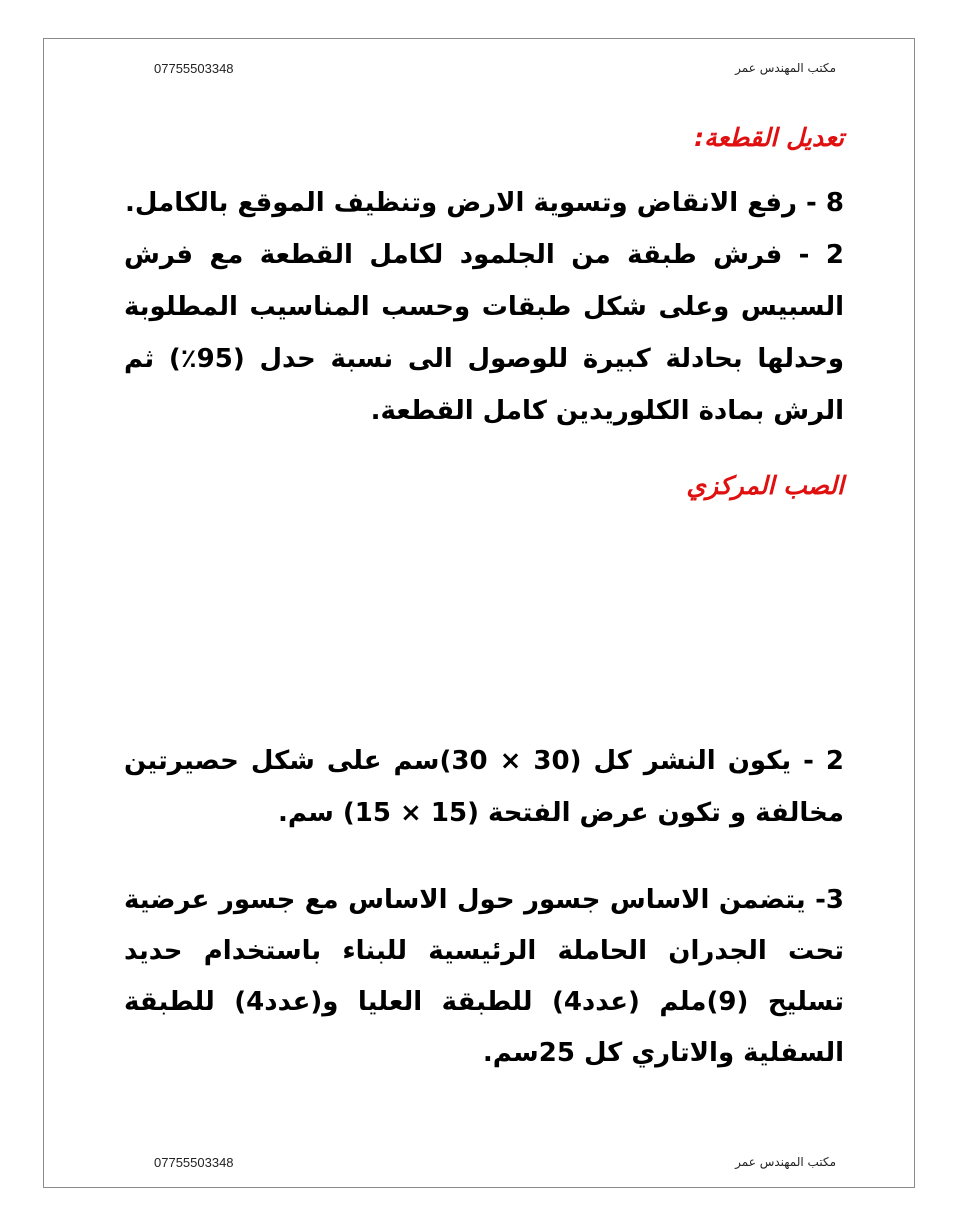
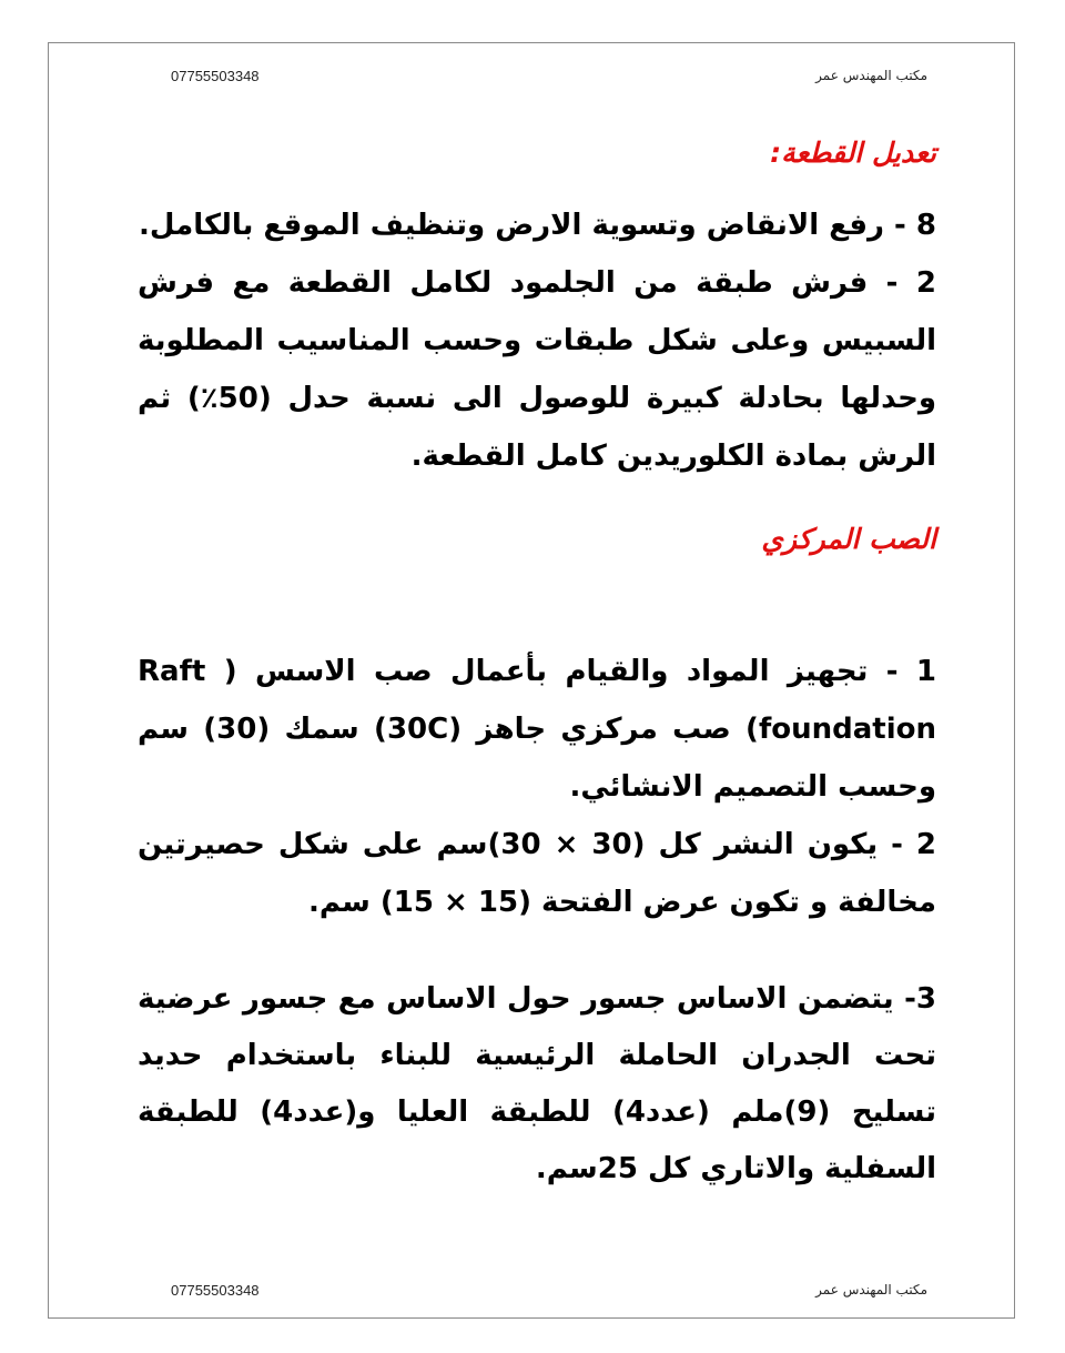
  07755503348
  مكتب المهندس عمر
  تعديل القطعة:
  8 - رفع الانقاض وتسوية الارض وتنظيف الموقع بالكامل.
- 2 - فرش طبقة من الجلمود لكامل القطعة مع فرش السبيس وعلى شكل طبقات وحسب المناسيب المطلوبة وحدلها بحادلة كبيرة للوصول الى نسبة حدل (95٪) ثم الرش بمادة الكلوريدين كامل القطعة.
+ 2 - فرش طبقة من الجلمود لكامل القطعة مع فرش السبيس وعلى شكل طبقات وحسب المناسيب المطلوبة وحدلها بحادلة كبيرة للوصول الى نسبة حدل (50٪) ثم الرش بمادة الكلوريدين كامل القطعة.
  الصب المركزي
+ 1 - تجهيز المواد والقيام بأعمال صب الاسس ( Raft foundation) صب مركزي جاهز (30C) سمك (30) سم وحسب التصميم الانشائي.
  2 - يكون النشر كل (30 × 30)سم على شكل حصيرتين مخالفة و تكون عرض الفتحة (15 × 15) سم.
  3- يتضمن الاساس جسور حول الاساس مع جسور عرضية تحت الجدران الحاملة الرئيسية للبناء باستخدام حديد تسليح (9)ملم (عدد4) للطبقة العليا و(عدد4) للطبقة السفلية والاتاري كل 25سم.
  07755503348
  مكتب المهندس عمر
